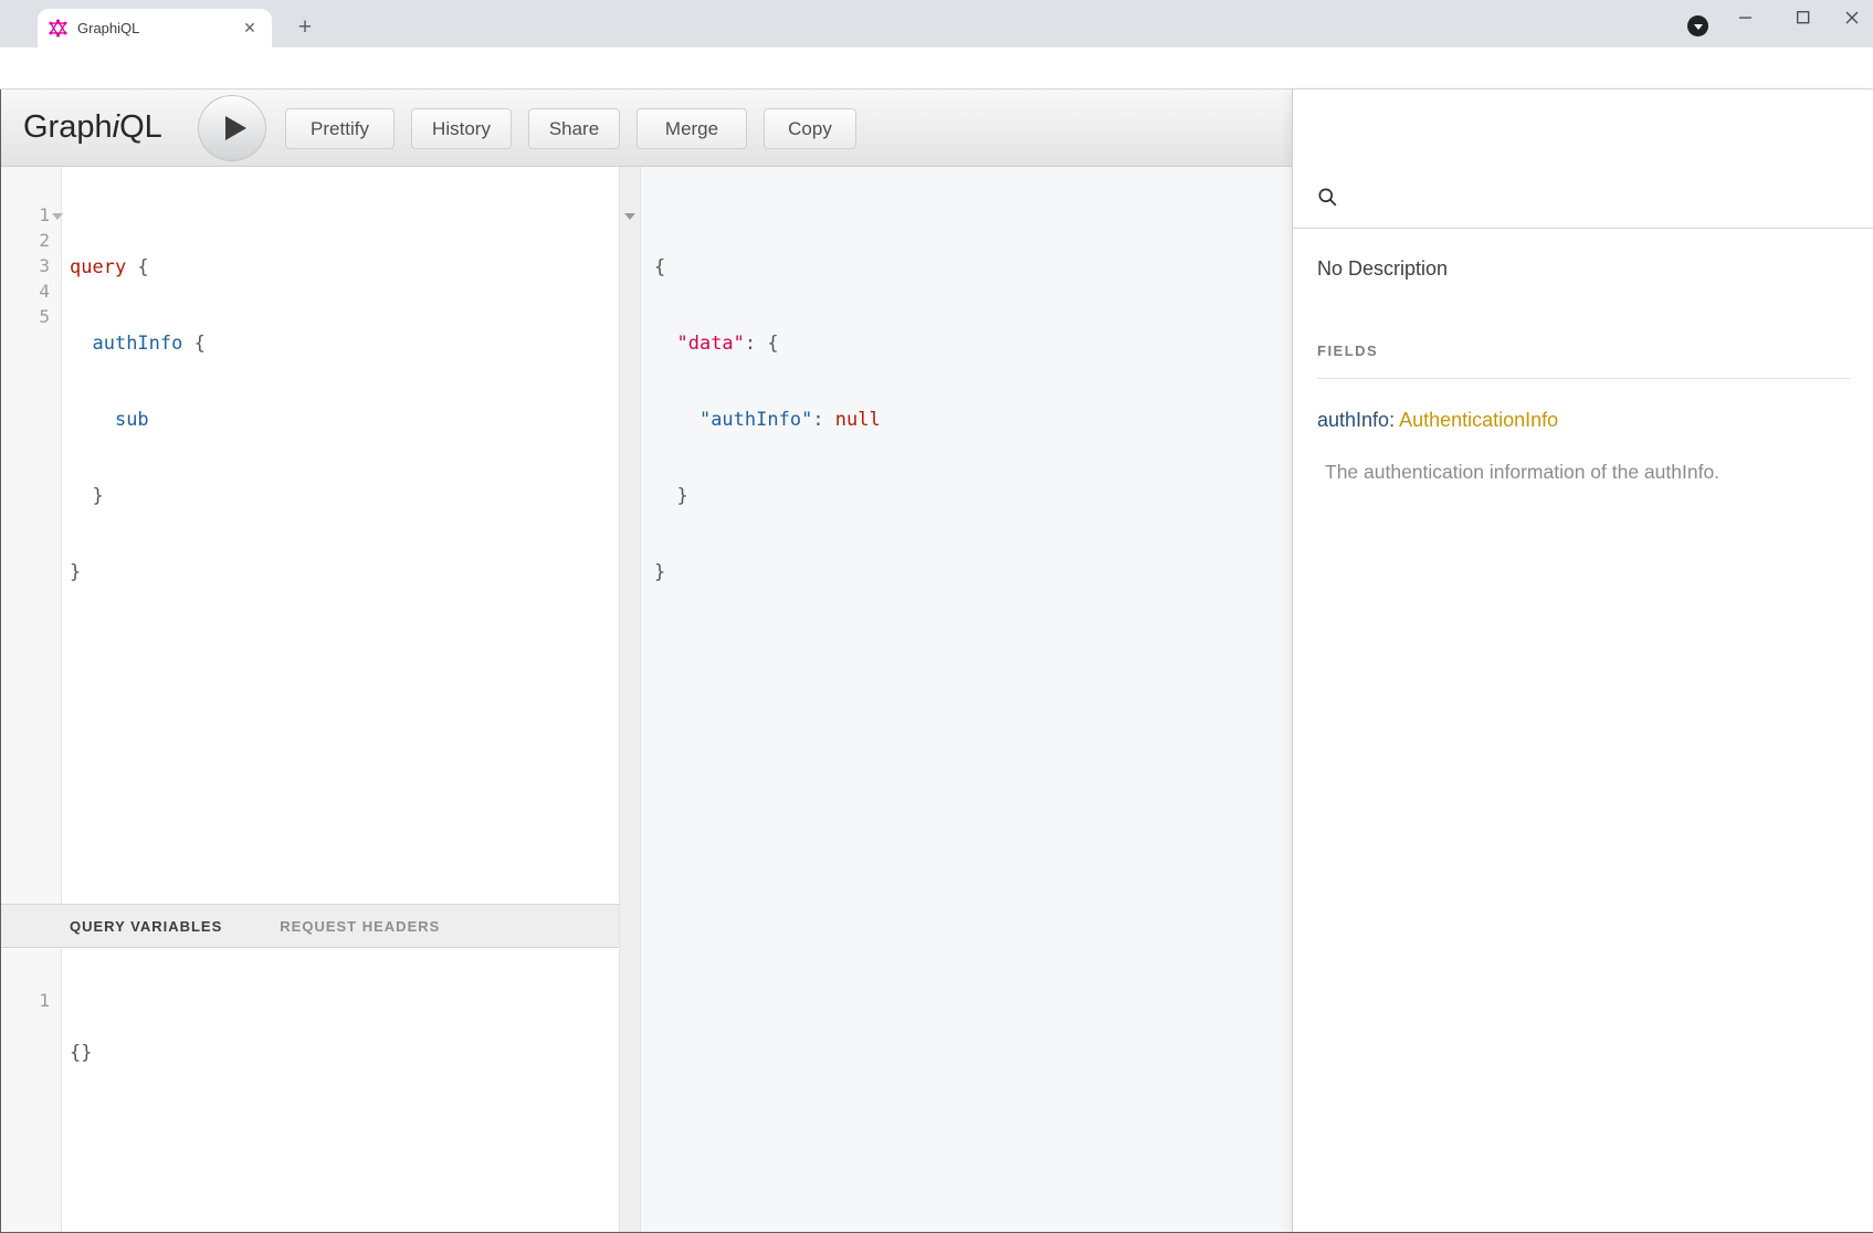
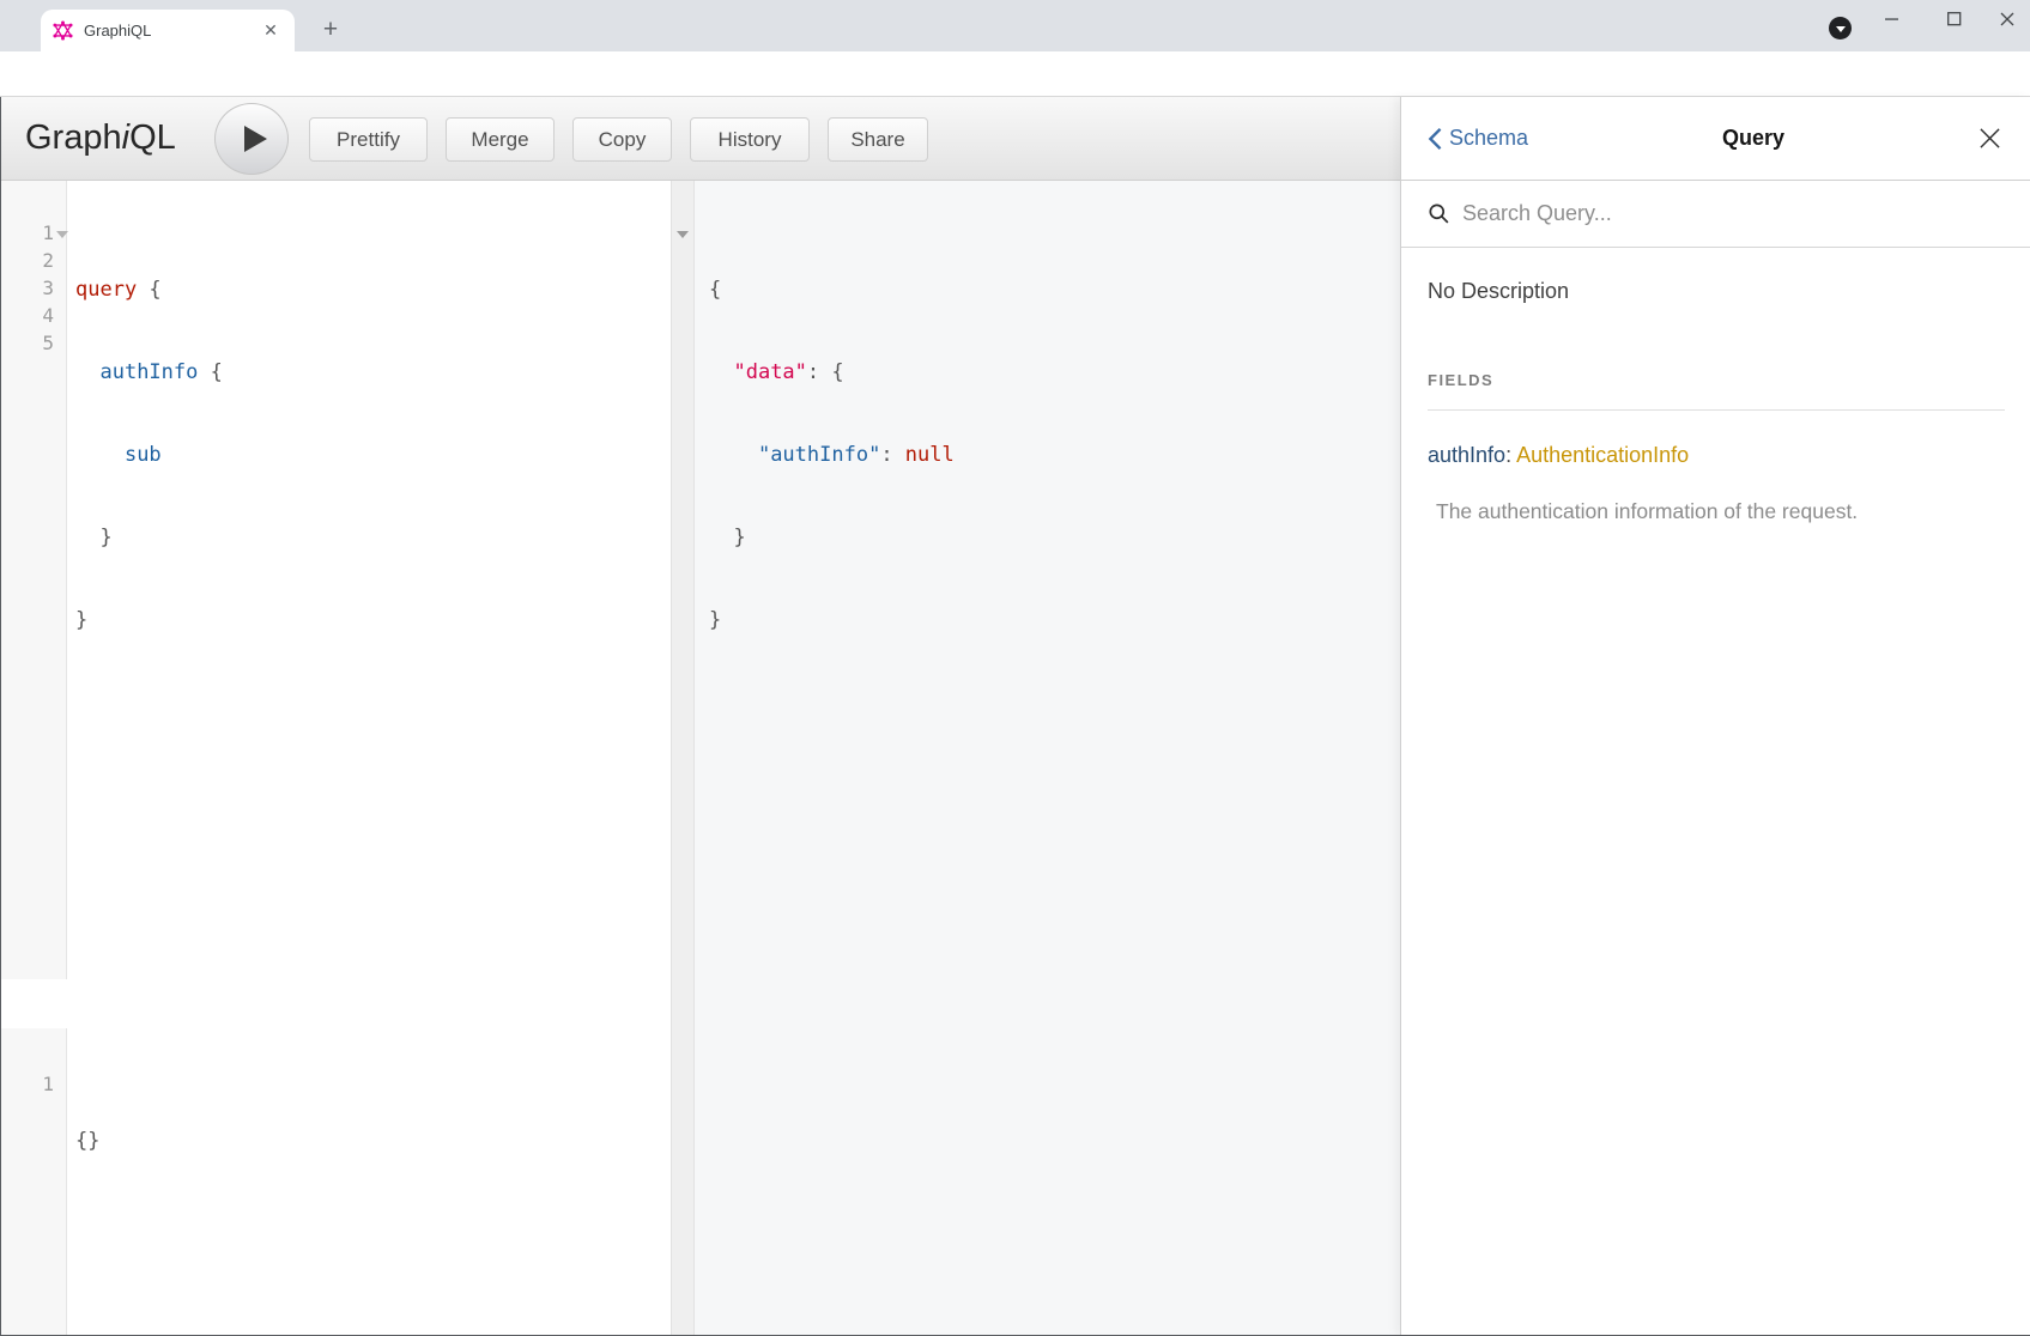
  GraphiQL
  ✕
  +
  GraphiQL
  Prettify
- History
+ Merge
- Share
+ Copy
- Merge
+ History
- Copy
+ Share
  1
  2
  3
  4
  5
  query {
  authInfo {
  sub
  }
  }
- QUERY VARIABLES
- REQUEST HEADERS
  1
  {}
  {
  "data": {
  "authInfo": null
  }
  }
+ Schema
+ Query
+ Search Query...
  No Description
  FIELDS
  authInfo: AuthenticationInfo
- The authentication information of the authInfo.
+ The authentication information of the request.
